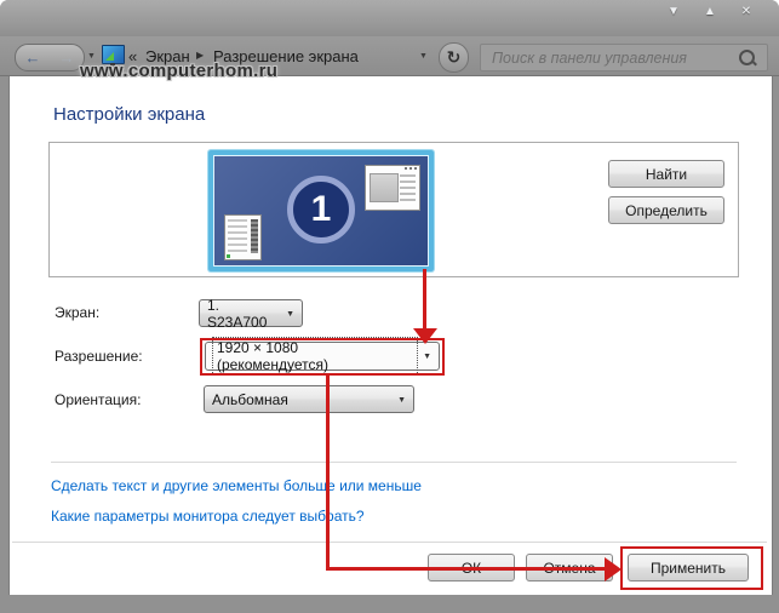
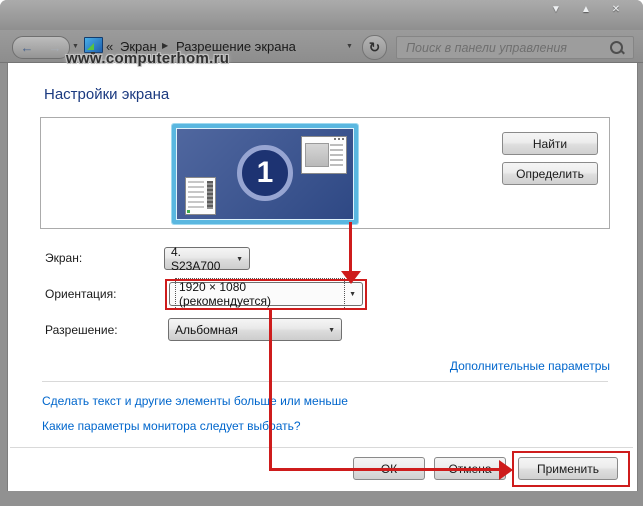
  ▼
  ▲
  ✕
  ←
  →
  «
  Экран
  ▶
  Разрешение экрана
  ↻
  Поиск в панели управления
  www.computerhom.ru
  Настройки экрана
  1
  Найти
  Определить
  Экран:
- 1. S23A700
+ 4. S23A700
- Разрешение:
+ Ориентация:
  1920 × 1080 (рекомендуется)
- Ориентация:
+ Разрешение:
  Альбомная
+ Дополнительные параметры
  Сделать текст и другие элементы больше или меньше
  Какие параметры монитора следует выбрать?
  Применить
